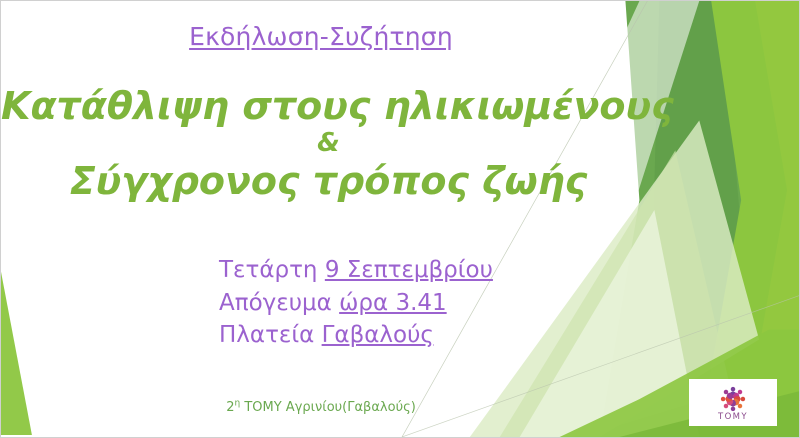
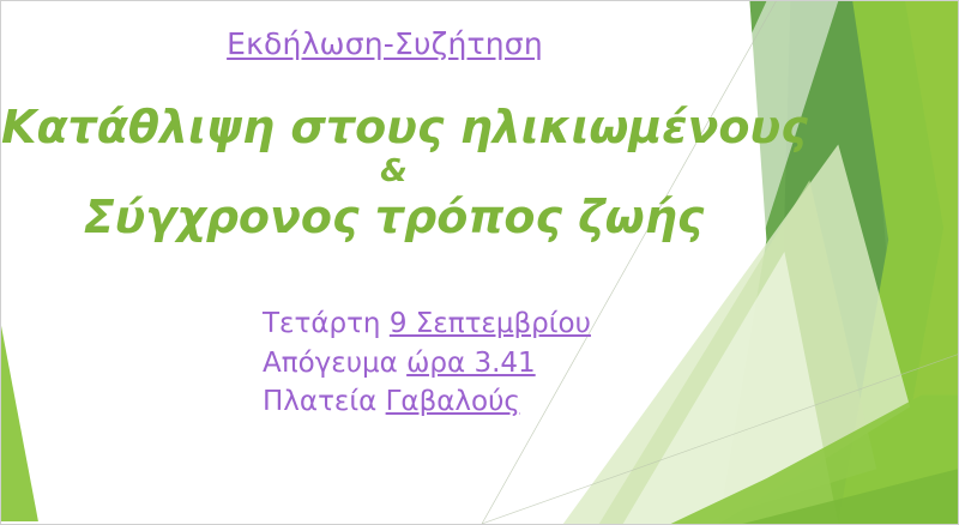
  Εκδήλωση-Συζήτηση
  Κατάθλιψη στους ηλικιωμένους
  &
  Σύγχρονος τρόπος ζωής
  Τετάρτη 9 Σεπτεμβρίου
  Απόγευμα ώρα 3.41
  Πλατεία Γαβαλούς
- 2η ΤΟΜΥ Αγρινίου(Γαβαλούς)
- TOMY
